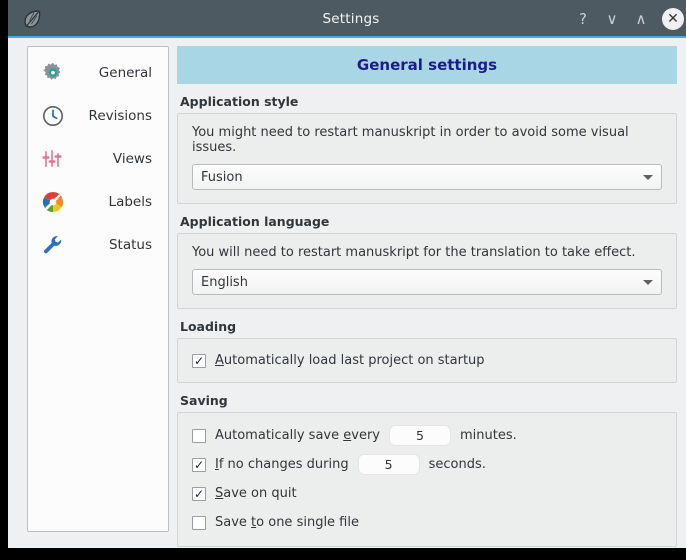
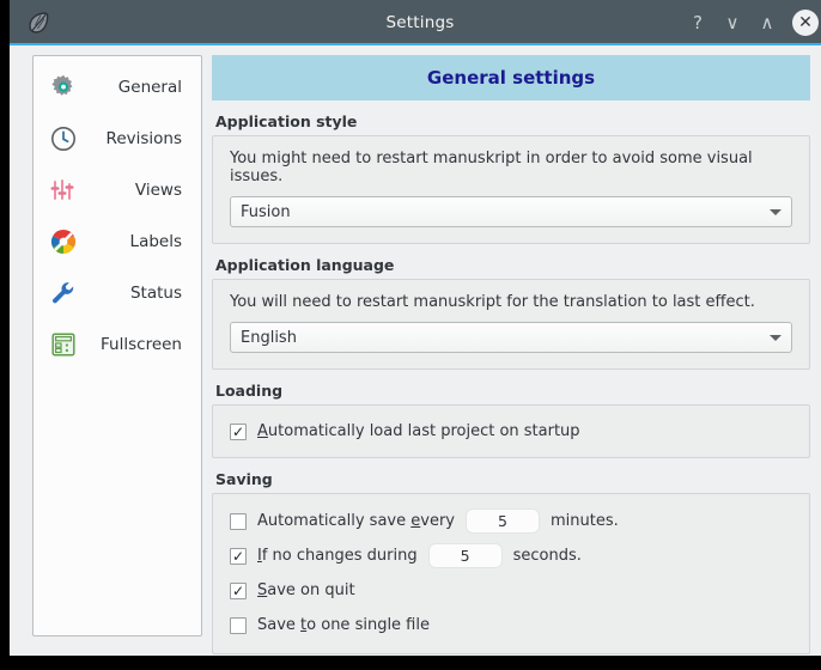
  Settings
  ?
  ∨
  ∧
  ✕
  General
  Revisions
  Views
  Labels
  Status
+ Fullscreen
  General settings
  Application style
  You might need to restart manuskript in order to avoid some visual issues.
  Fusion
  Application language
- You will need to restart manuskript for the translation to take effect.
+ You will need to restart manuskript for the translation to last effect.
  English
  Loading
  ✓
  Automatically load last project on startup
  Saving
  ✓
  Automatically save every
  5
  minutes.
  ✓
  If no changes during
  5
  seconds.
  ✓
  Save on quit
  ✓
  Save to one single file
